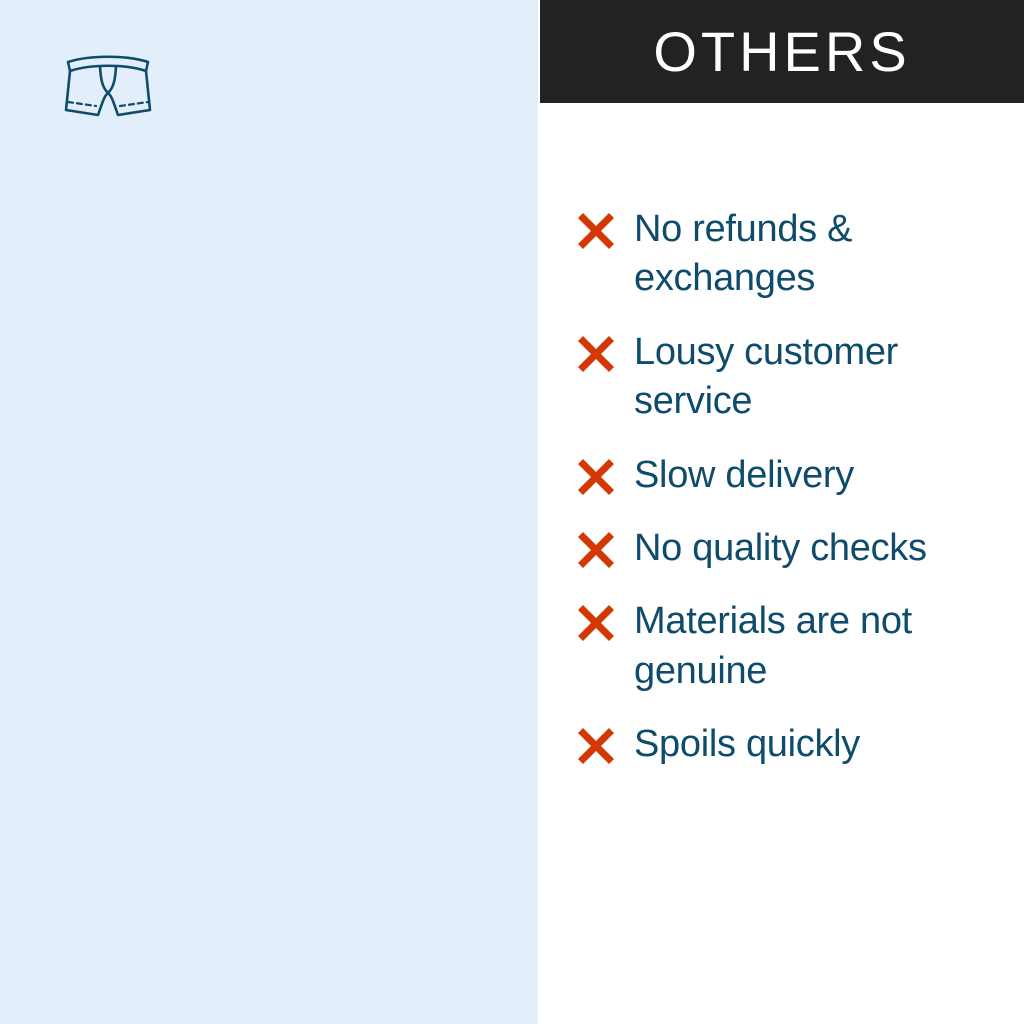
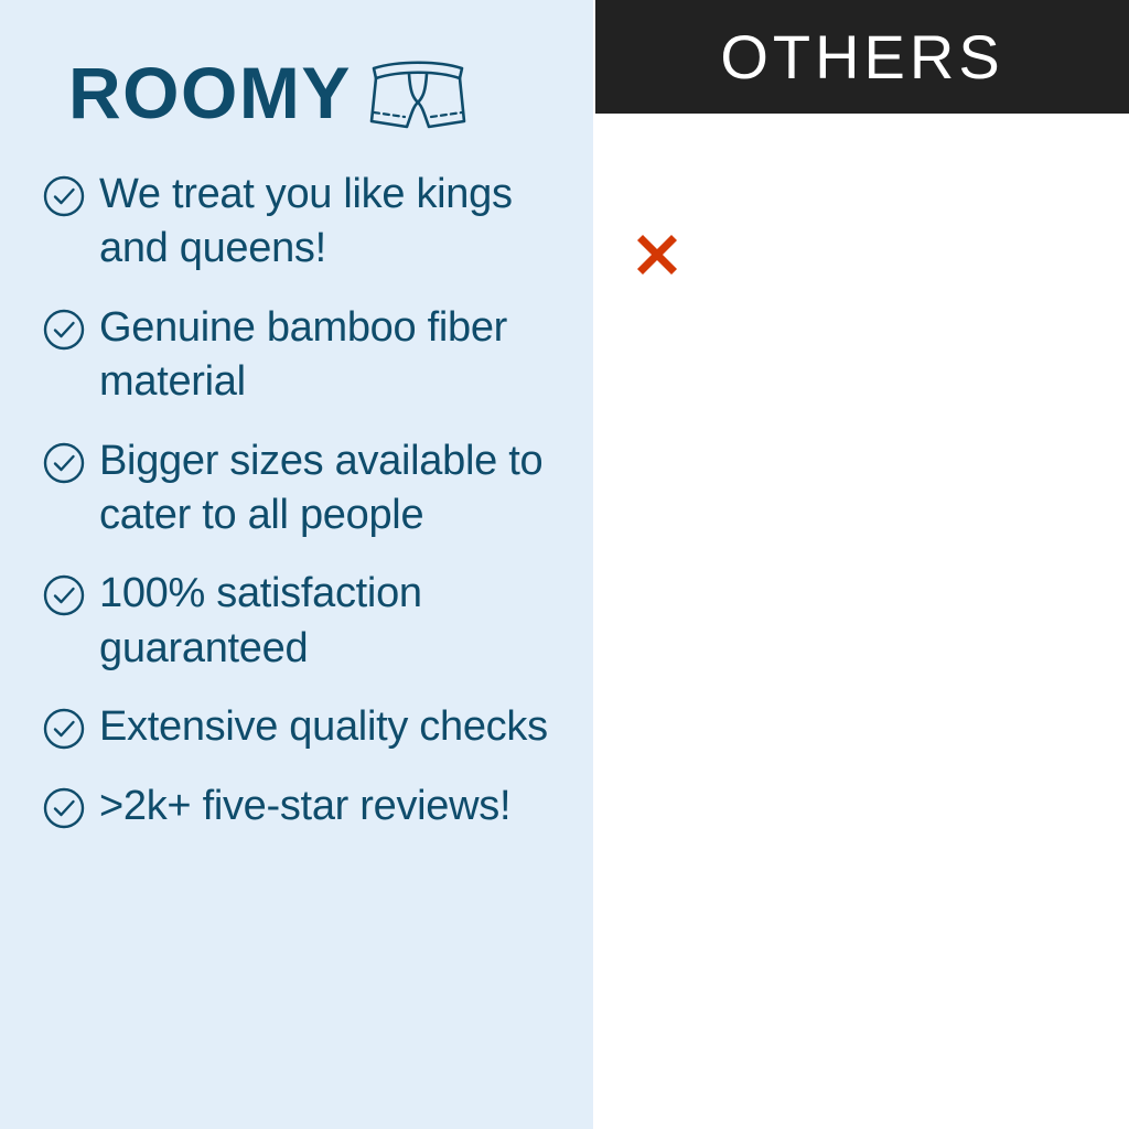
+ ROOMY
+ We treat you like kings and queens!
+ Genuine bamboo fiber material
+ Bigger sizes available to cater to all people
+ 100% satisfaction guaranteed
+ Extensive quality checks
+ >2k+ five-star reviews!
  OTHERS
- No refunds & exchanges
- Lousy customer service
- Slow delivery
- No quality checks
- Materials are not genuine
- Spoils quickly
